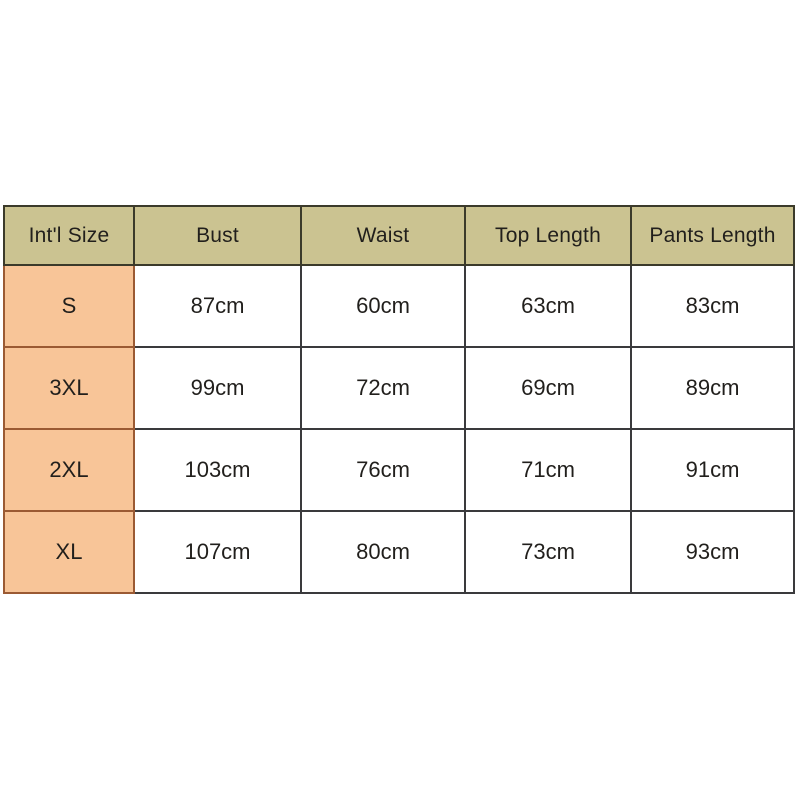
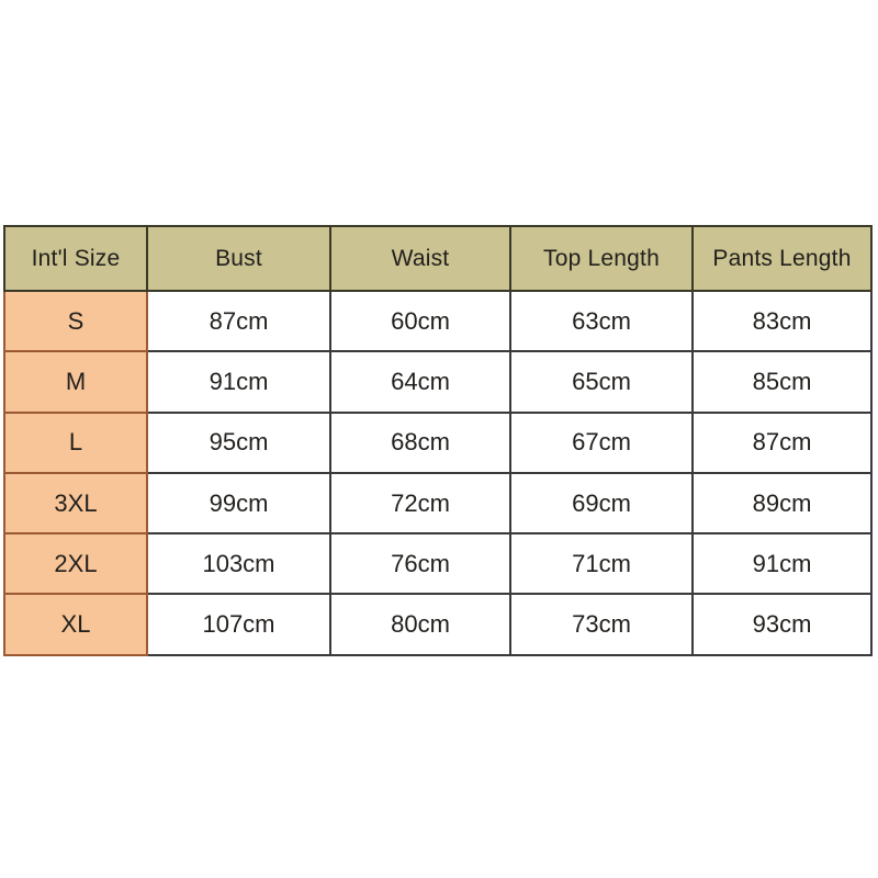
  Int'l Size	Bust	Waist	Top Length	Pants Length
  S	87cm	60cm	63cm	83cm
+ M	91cm	64cm	65cm	85cm
+ L	95cm	68cm	67cm	87cm
  3XL	99cm	72cm	69cm	89cm
  2XL	103cm	76cm	71cm	91cm
  XL	107cm	80cm	73cm	93cm
